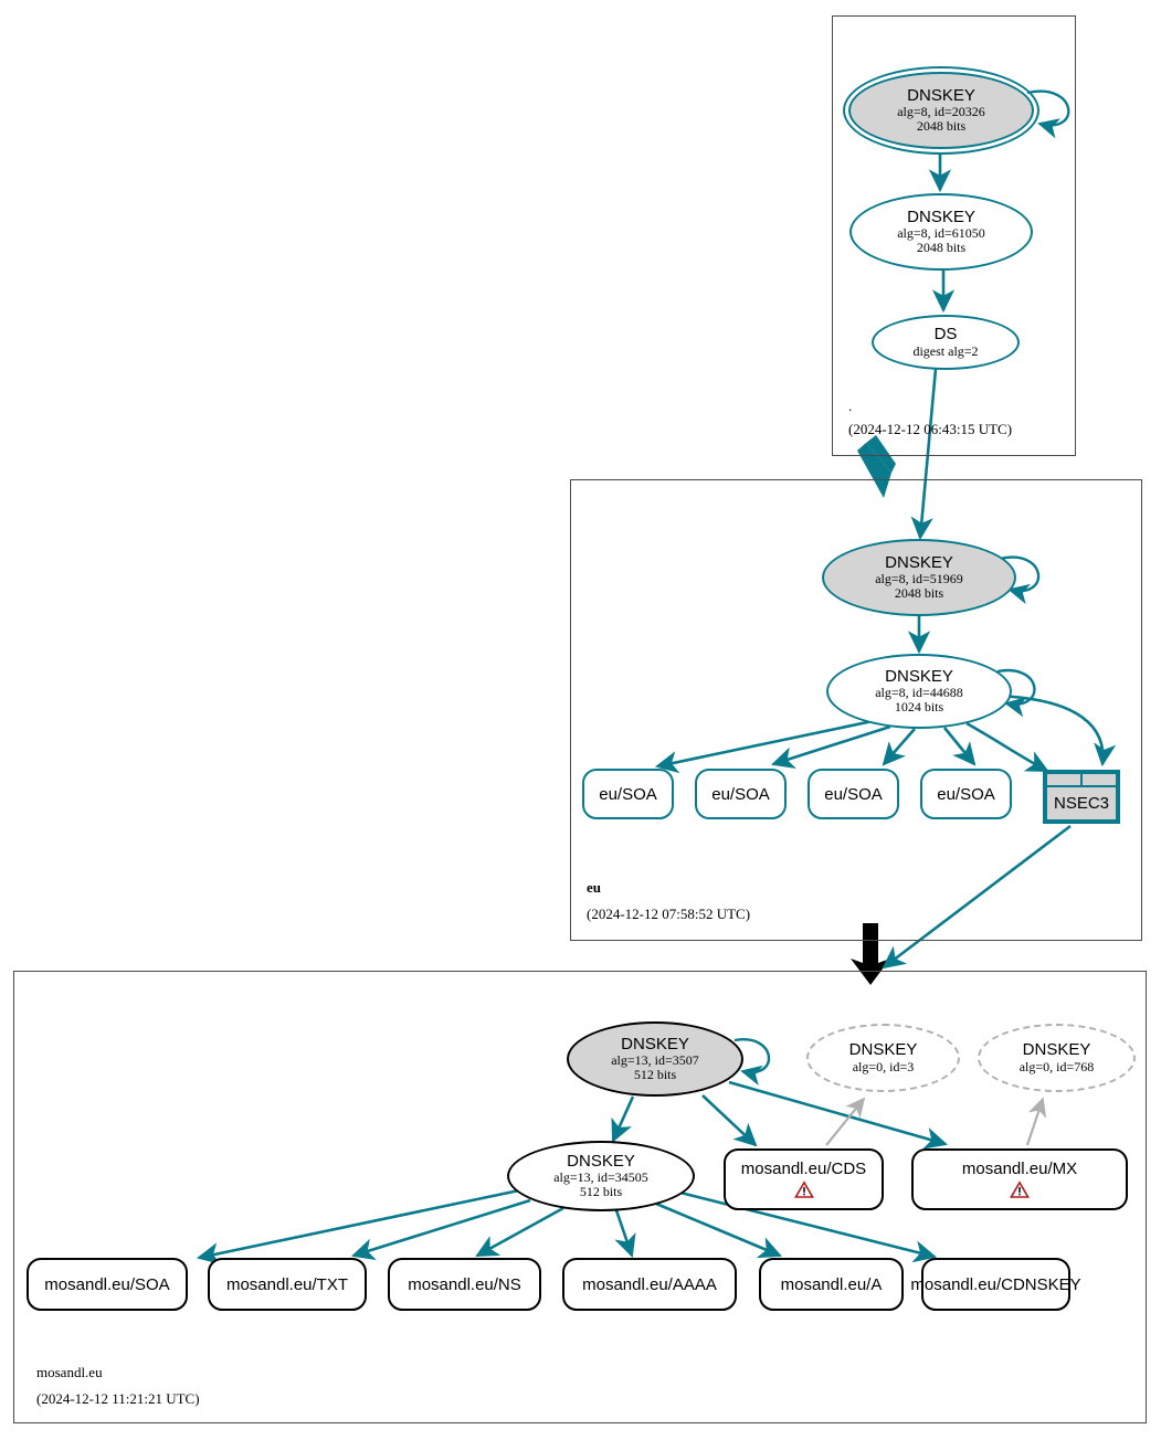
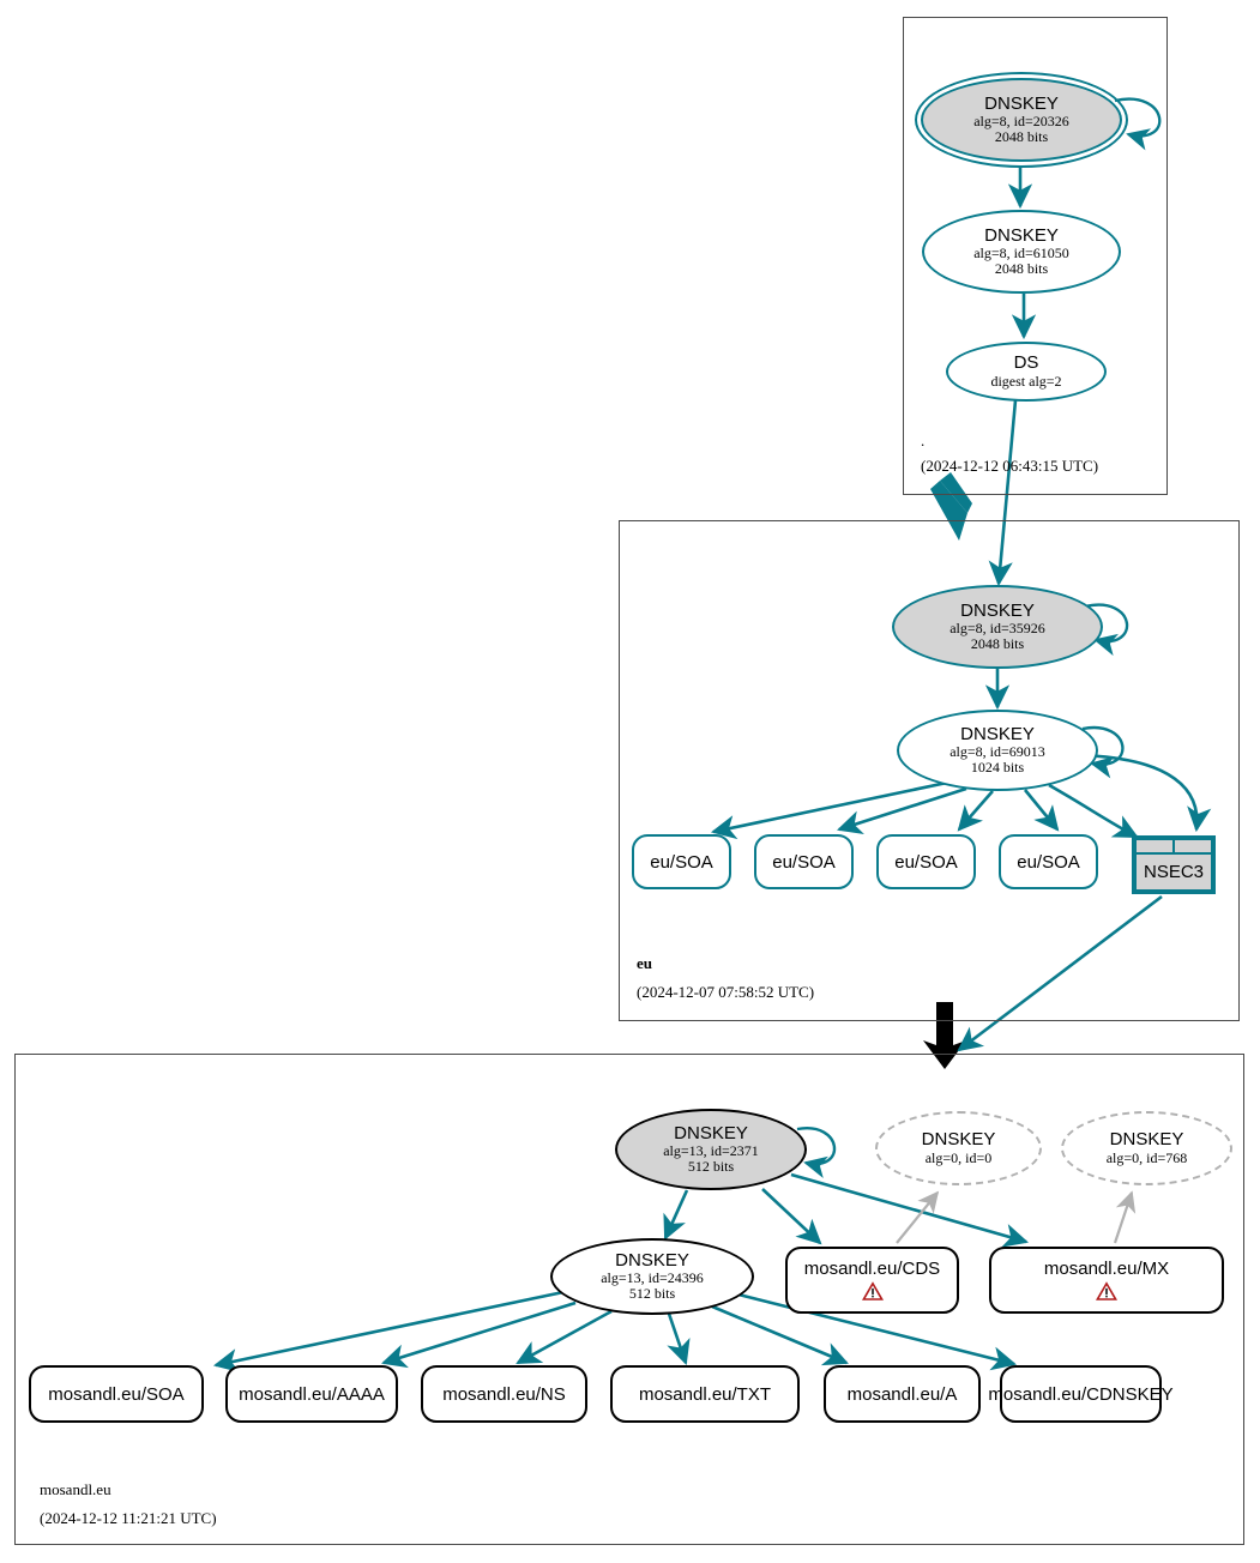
  .
  (2024-12-12 06:43:15 UTC)
  eu
- (2024-12-12 07:58:52 UTC)
+ (2024-12-07 07:58:52 UTC)
  mosandl.eu
  (2024-12-12 11:21:21 UTC)
  DNSKEY
  alg=8, id=20326
  2048 bits
  DNSKEY
  alg=8, id=61050
  2048 bits
  DS
  digest alg=2
  DNSKEY
- alg=8, id=51969
+ alg=8, id=35926
  2048 bits
  DNSKEY
- alg=8, id=44688
+ alg=8, id=69013
  1024 bits
  eu/SOA
  eu/SOA
  eu/SOA
  eu/SOA
  NSEC3
  DNSKEY
- alg=13, id=3507
+ alg=13, id=2371
  512 bits
  DNSKEY
- alg=13, id=34505
+ alg=13, id=24396
  512 bits
  DNSKEY
- alg=0, id=3
+ alg=0, id=0
  DNSKEY
  alg=0, id=768
  mosandl.eu/CDS
  mosandl.eu/MX
  mosandl.eu/SOA
- mosandl.eu/TXT
+ mosandl.eu/AAAA
  mosandl.eu/NS
- mosandl.eu/AAAA
+ mosandl.eu/TXT
  mosandl.eu/A
  mosandl.eu/CDNSKEY
